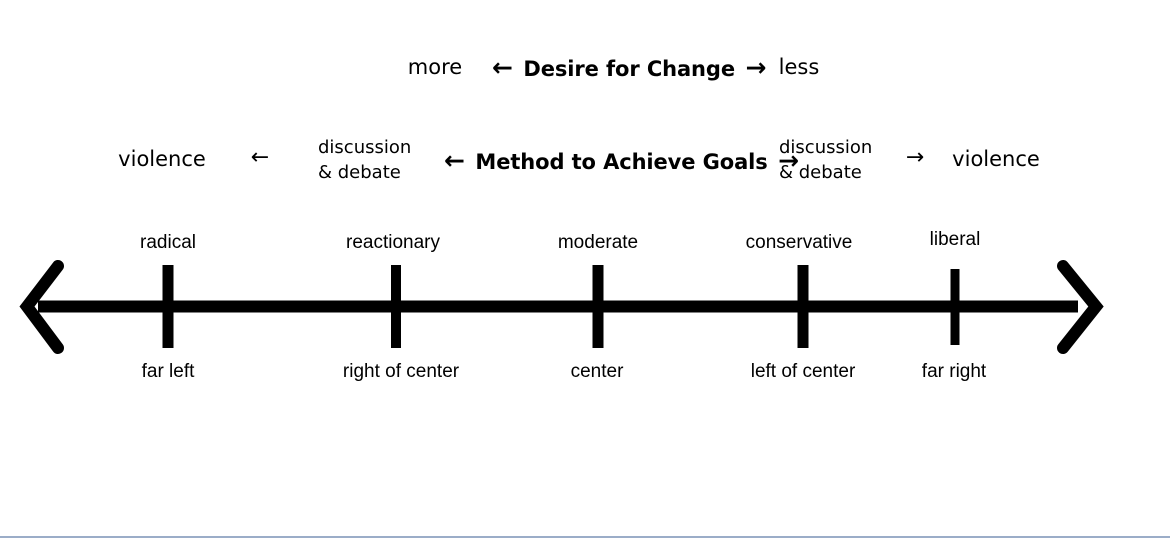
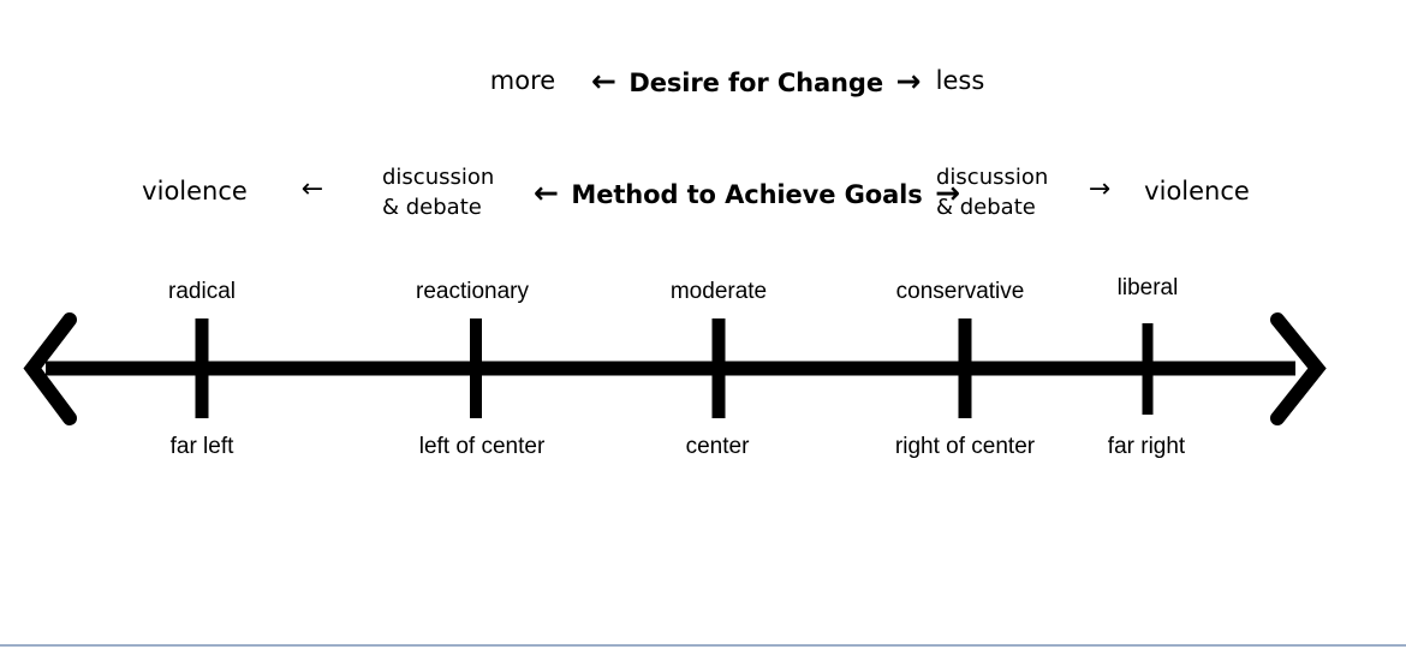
  more
  ← Desire for Change →
  less
  violence
  ←
  discussion
  & debate
  ← Method to Achieve Goals →
  discussion
  & debate
  →
  violence
  radical
  reactionary
  moderate
  conservative
  liberal
  far left
- right of center
+ left of center
  center
- left of center
+ right of center
  far right
